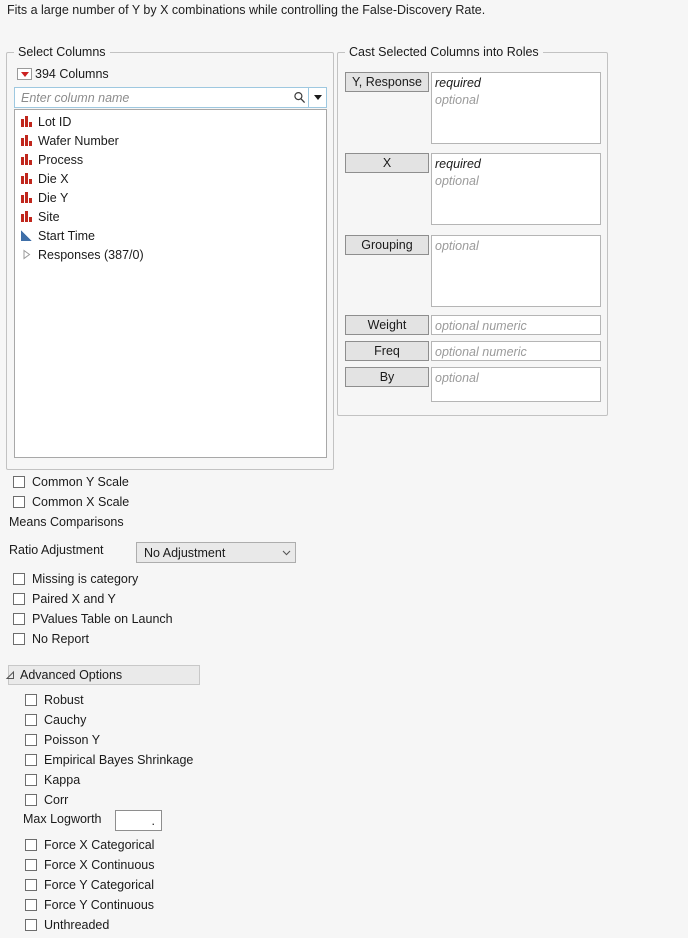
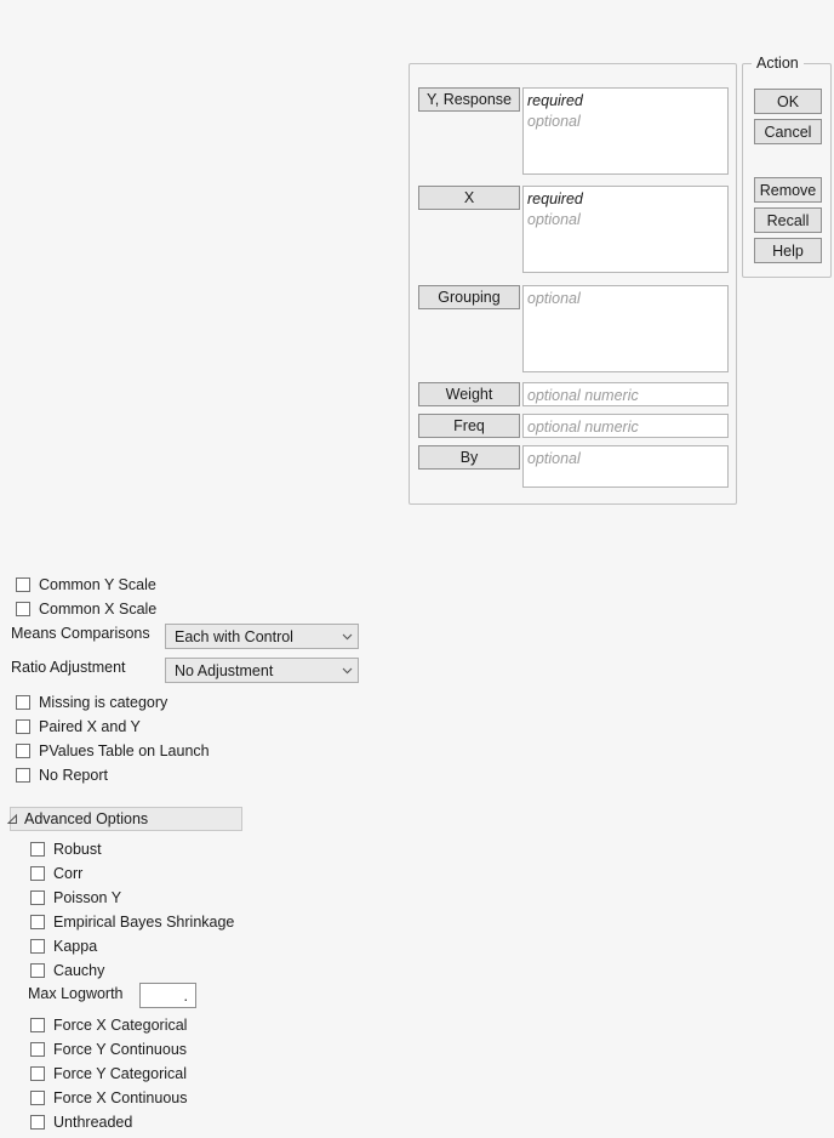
- Fits a large number of Y by X combinations while controlling the False-Discovery Rate.
- Select Columns
- 394 Columns
- Enter column name
- Lot ID
- Wafer Number
- Process
- Die X
- Die Y
- Site
- Start Time
- Responses (387/0)
- Cast Selected Columns into Roles
  Y, Response
  required
  optional
  X
  required
  optional
  Grouping
  optional
  Weight
  optional numeric
  Freq
  optional numeric
  By
  optional
+ Action
+ OK
+ Cancel
+ Remove
+ Recall
+ Help
  Common Y Scale
  Common X Scale
  Means Comparisons
+ Each with Control
  Ratio Adjustment
  No Adjustment
  Missing is category
  Paired X and Y
  PValues Table on Launch
  No Report
  Advanced Options
  Robust
- Cauchy
+ Corr
  Poisson Y
  Empirical Bayes Shrinkage
  Kappa
- Corr
+ Cauchy
  Max Logworth
  .
  Force X Categorical
- Force X Continuous
+ Force Y Continuous
  Force Y Categorical
- Force Y Continuous
+ Force X Continuous
  Unthreaded
